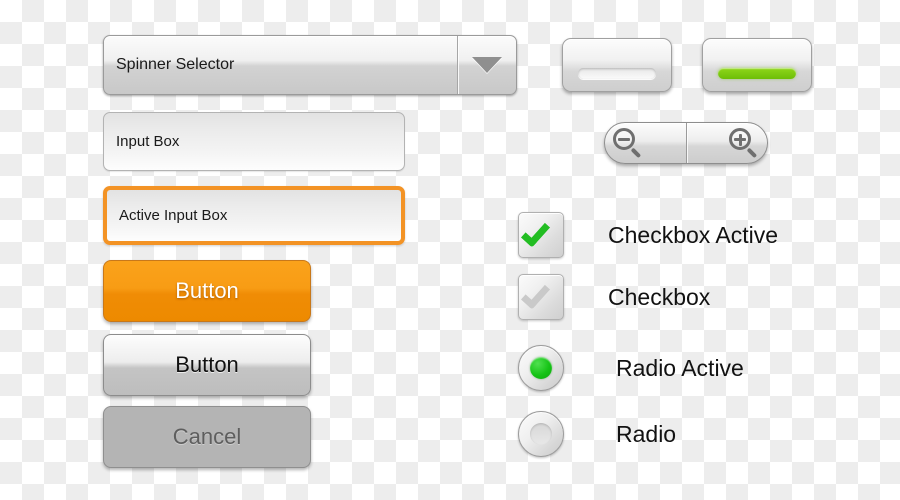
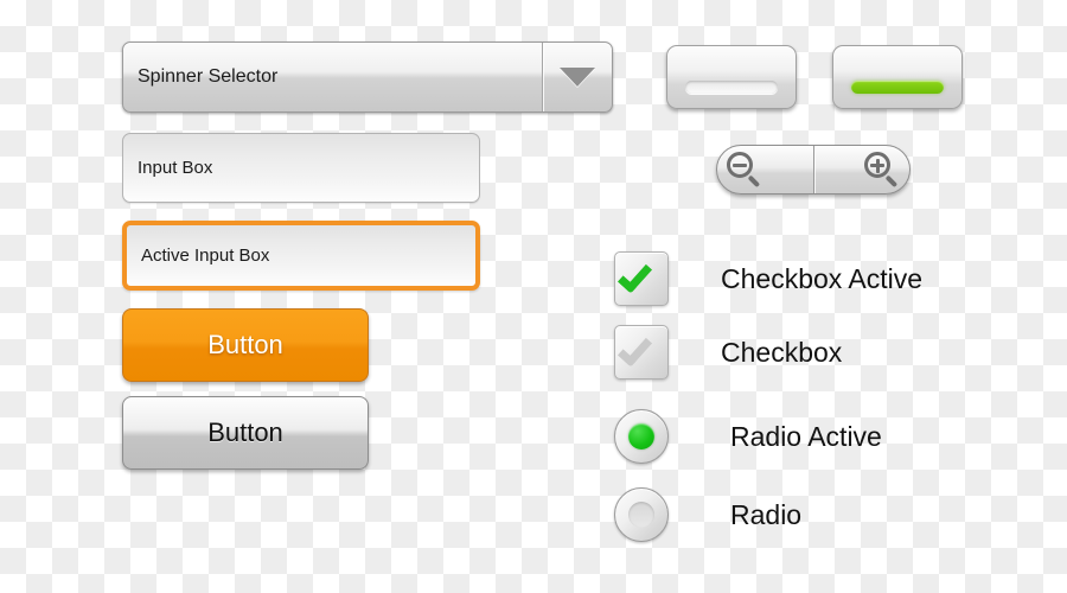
  Spinner Selector
  Input Box
  Active Input Box
  Button
  Button
- Cancel
  Checkbox Active
  Checkbox
  Radio Active
  Radio
